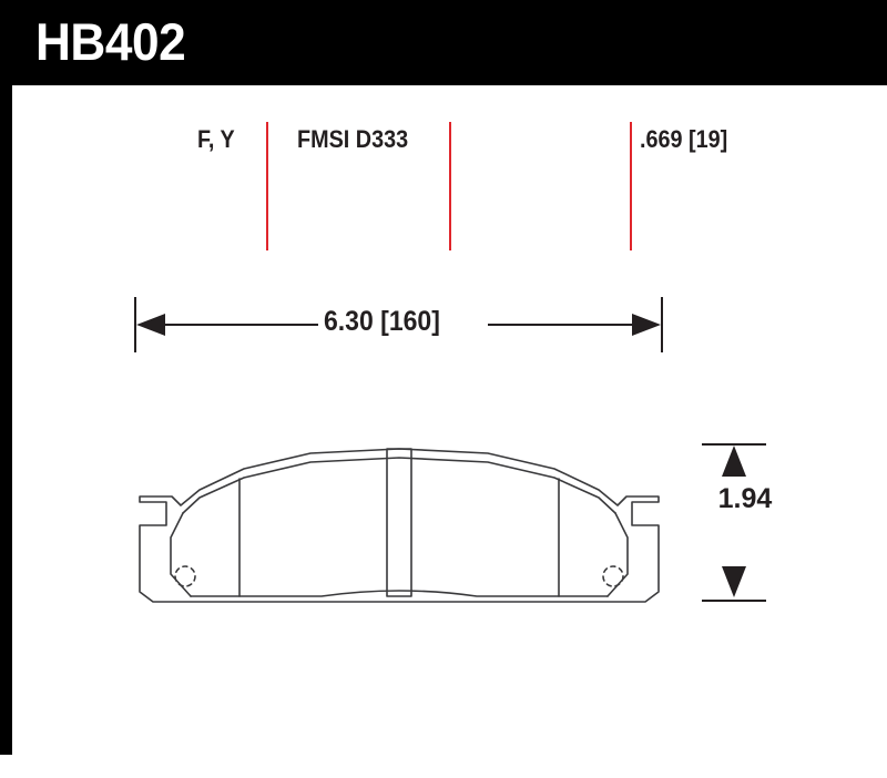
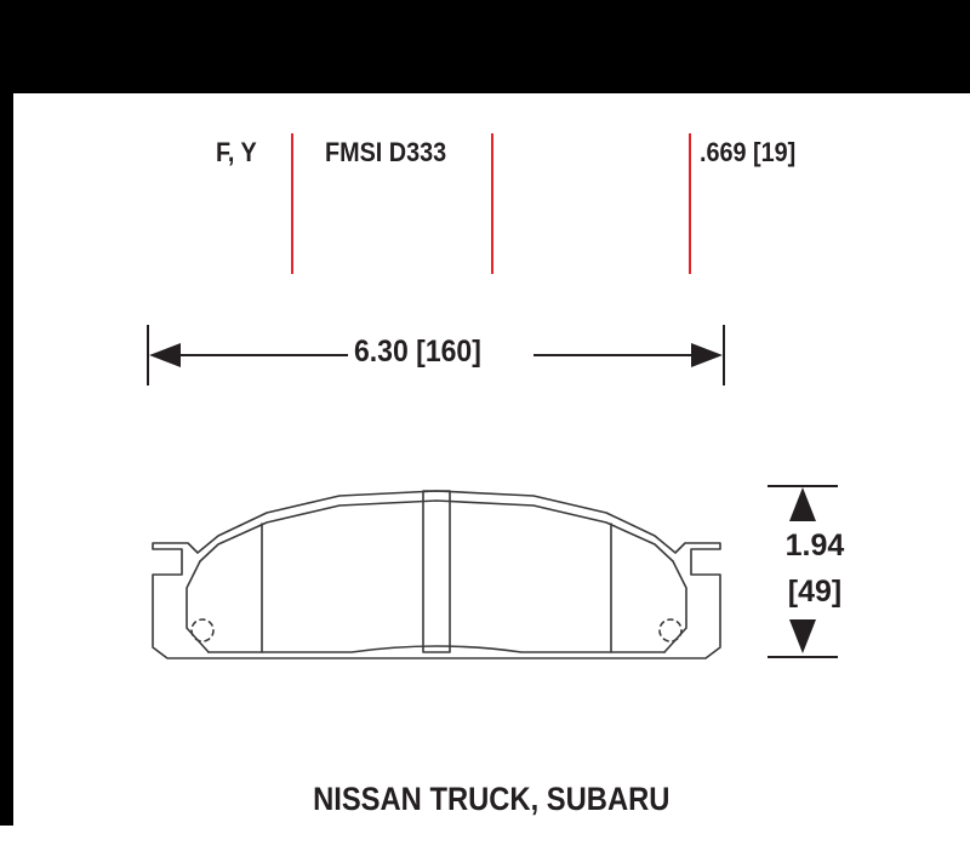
- HB402
  F, Y
  FMSI D333
  .669 [19]
  6.30 [160]
  1.94
+ [49]
+ NISSAN TRUCK, SUBARU
